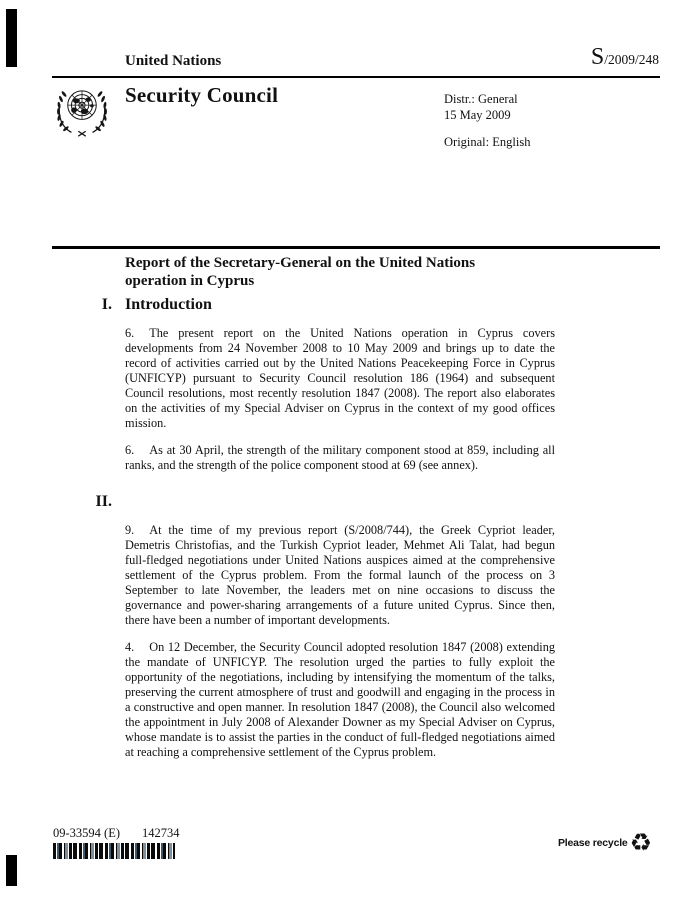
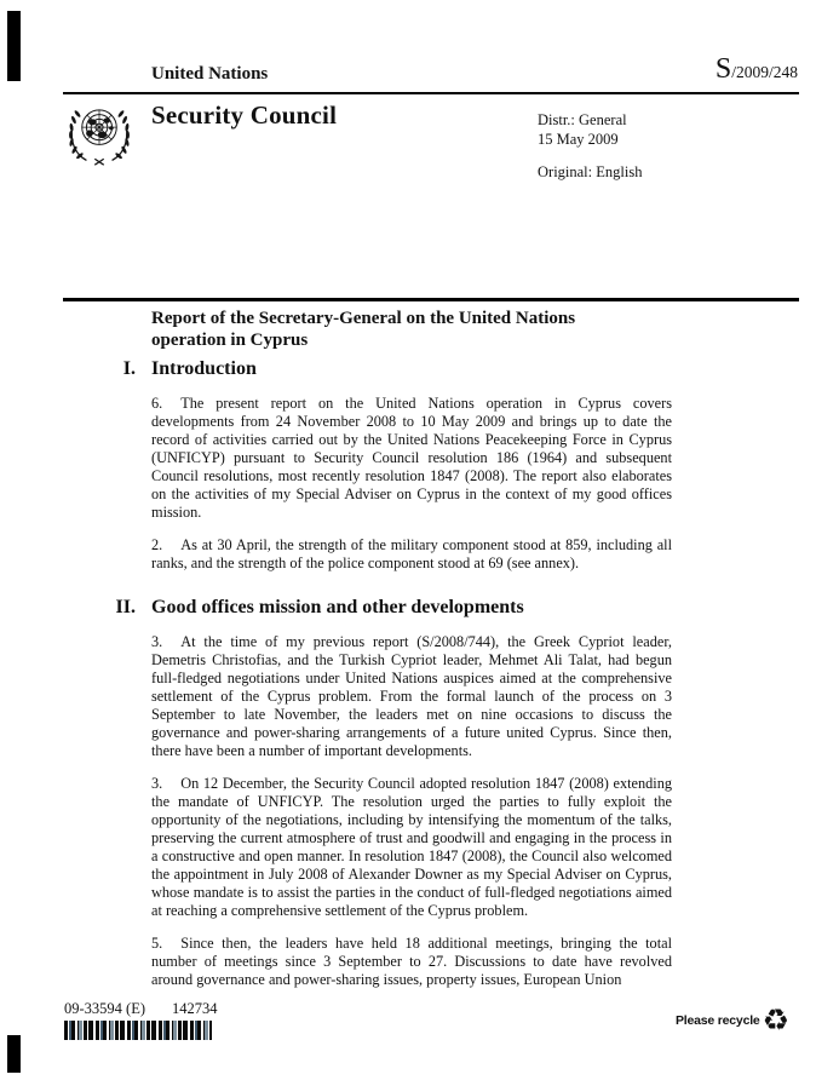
  United Nations
  S/2009/248
  Security Council
  Distr.: General
  15 May 2009
  Original: English
  Report of the Secretary-General on the United Nations operation in Cyprus
  I.
  Introduction
  6. The present report on the United Nations operation in Cyprus covers developments from 24 November 2008 to 10 May 2009 and brings up to date the record of activities carried out by the United Nations Peacekeeping Force in Cyprus (UNFICYP) pursuant to Security Council resolution 186 (1964) and subsequent Council resolutions, most recently resolution 1847 (2008). The report also elaborates on the activities of my Special Adviser on Cyprus in the context of my good offices mission.
- 6. As at 30 April, the strength of the military component stood at 859, including all ranks, and the strength of the police component stood at 69 (see annex).
+ 2. As at 30 April, the strength of the military component stood at 859, including all ranks, and the strength of the police component stood at 69 (see annex).
  II.
+ Good offices mission and other developments
- 9. At the time of my previous report (S/2008/744), the Greek Cypriot leader, Demetris Christofias, and the Turkish Cypriot leader, Mehmet Ali Talat, had begun full-fledged negotiations under United Nations auspices aimed at the comprehensive settlement of the Cyprus problem. From the formal launch of the process on 3 September to late November, the leaders met on nine occasions to discuss the governance and power-sharing arrangements of a future united Cyprus. Since then, there have been a number of important developments.
+ 3. At the time of my previous report (S/2008/744), the Greek Cypriot leader, Demetris Christofias, and the Turkish Cypriot leader, Mehmet Ali Talat, had begun full-fledged negotiations under United Nations auspices aimed at the comprehensive settlement of the Cyprus problem. From the formal launch of the process on 3 September to late November, the leaders met on nine occasions to discuss the governance and power-sharing arrangements of a future united Cyprus. Since then, there have been a number of important developments.
- 4. On 12 December, the Security Council adopted resolution 1847 (2008) extending the mandate of UNFICYP. The resolution urged the parties to fully exploit the opportunity of the negotiations, including by intensifying the momentum of the talks, preserving the current atmosphere of trust and goodwill and engaging in the process in a constructive and open manner. In resolution 1847 (2008), the Council also welcomed the appointment in July 2008 of Alexander Downer as my Special Adviser on Cyprus, whose mandate is to assist the parties in the conduct of full-fledged negotiations aimed at reaching a comprehensive settlement of the Cyprus problem.
+ 3. On 12 December, the Security Council adopted resolution 1847 (2008) extending the mandate of UNFICYP. The resolution urged the parties to fully exploit the opportunity of the negotiations, including by intensifying the momentum of the talks, preserving the current atmosphere of trust and goodwill and engaging in the process in a constructive and open manner. In resolution 1847 (2008), the Council also welcomed the appointment in July 2008 of Alexander Downer as my Special Adviser on Cyprus, whose mandate is to assist the parties in the conduct of full-fledged negotiations aimed at reaching a comprehensive settlement of the Cyprus problem.
+ 5. Since then, the leaders have held 18 additional meetings, bringing the total number of meetings since 3 September to 27. Discussions to date have revolved around governance and power-sharing issues, property issues, European Union
  09-33594 (E) 142734
  Please recycle
  ♻
